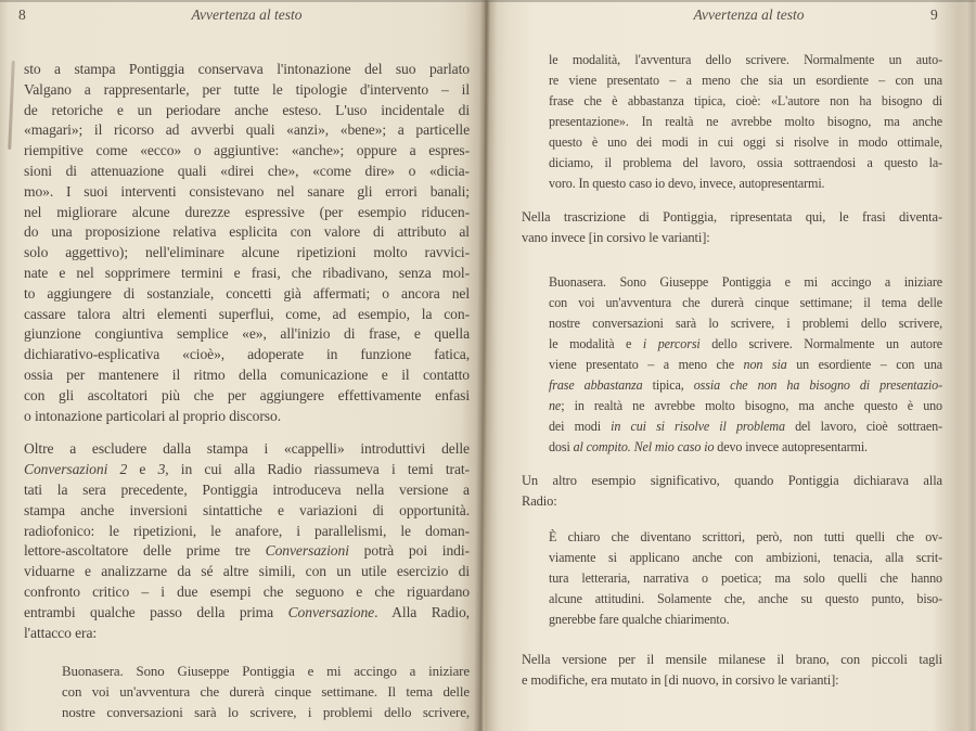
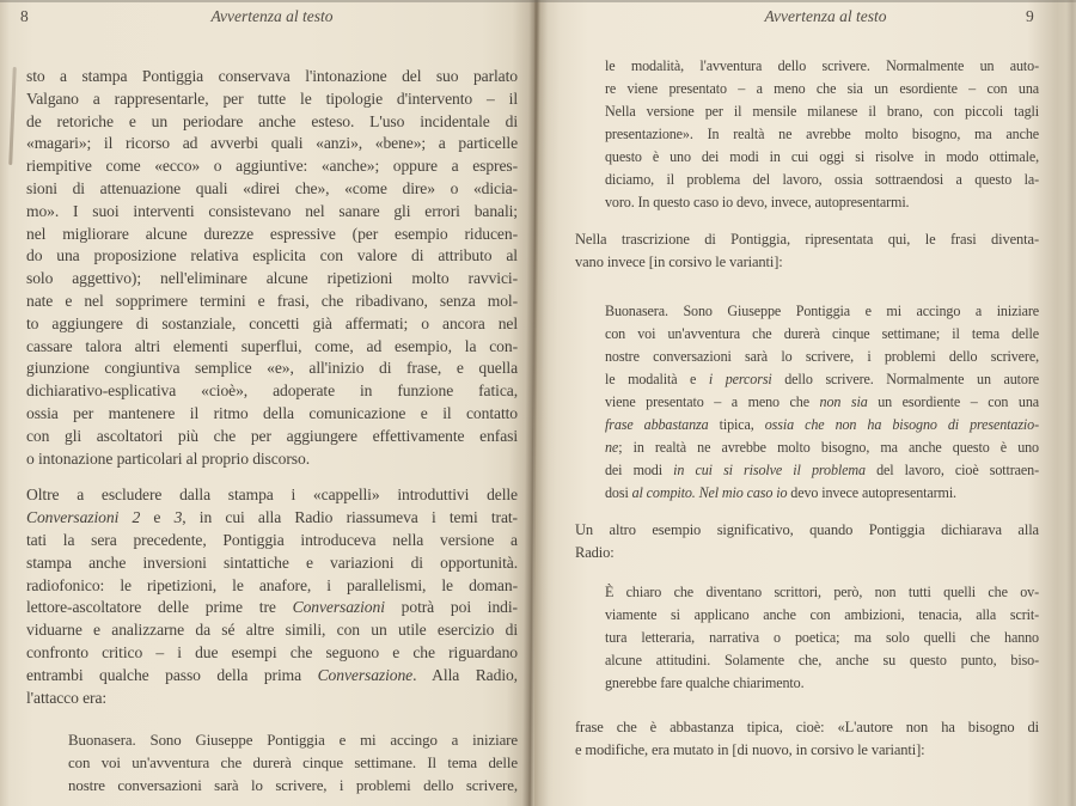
  8
  Avvertenza al testo
  Avvertenza al testo
  9
  sto a stampa Pontiggia conservava l'intonazione del suo parlato
  Valgano a rappresentarle, per tutte le tipologie d'intervento – il
  de retoriche e un periodare anche esteso. L'uso incidentale di
  «magari»; il ricorso ad avverbi quali «anzi», «bene»; a particelle
  riempitive come «ecco» o aggiuntive: «anche»; oppure a espres-
  sioni di attenuazione quali «direi che», «come dire» o «dicia-
  mo». I suoi interventi consistevano nel sanare gli errori banali;
  nel migliorare alcune durezze espressive (per esempio riducen-
  do una proposizione relativa esplicita con valore di attributo al
  solo aggettivo); nell'eliminare alcune ripetizioni molto ravvici-
  nate e nel sopprimere termini e frasi, che ribadivano, senza mol-
  to aggiungere di sostanziale, concetti già affermati; o ancora nel
  cassare talora altri elementi superflui, come, ad esempio, la con-
  giunzione congiuntiva semplice «e», all'inizio di frase, e quella
  dichiarativo-esplicativa «cioè», adoperate in funzione fatica,
  ossia per mantenere il ritmo della comunicazione e il contatto
  con gli ascoltatori più che per aggiungere effettivamente enfasi
  o intonazione particolari al proprio discorso.
  Oltre a escludere dalla stampa i «cappelli» introduttivi delle
  Conversazioni 2 e 3, in cui alla Radio riassumeva i temi trat-
  tati la sera precedente, Pontiggia introduceva nella versione a
  stampa anche inversioni sintattiche e variazioni di opportunità.
  radiofonico: le ripetizioni, le anafore, i parallelismi, le doman-
  lettore-ascoltatore delle prime tre Conversazioni potrà poi indi-
  viduarne e analizzarne da sé altre simili, con un utile esercizio di
  confronto critico – i due esempi che seguono e che riguardano
  entrambi qualche passo della prima Conversazione. Alla Radio,
  l'attacco era:
  Buonasera. Sono Giuseppe Pontiggia e mi accingo a iniziare
  con voi un'avventura che durerà cinque settimane. Il tema delle
  nostre conversazioni sarà lo scrivere, i problemi dello scrivere,
  le modalità, l'avventura dello scrivere. Normalmente un auto-
  re viene presentato – a meno che sia un esordiente – con una
- frase che è abbastanza tipica, cioè: «L'autore non ha bisogno di
+ Nella versione per il mensile milanese il brano, con piccoli tagli
  presentazione». In realtà ne avrebbe molto bisogno, ma anche
  questo è uno dei modi in cui oggi si risolve in modo ottimale,
  diciamo, il problema del lavoro, ossia sottraendosi a questo la-
  voro. In questo caso io devo, invece, autopresentarmi.
  Nella trascrizione di Pontiggia, ripresentata qui, le frasi diventa-
  vano invece [in corsivo le varianti]:
  Buonasera. Sono Giuseppe Pontiggia e mi accingo a iniziare
  con voi un'avventura che durerà cinque settimane; il tema delle
  nostre conversazioni sarà lo scrivere, i problemi dello scrivere,
  le modalità e i percorsi dello scrivere. Normalmente un autore
  viene presentato – a meno che non sia un esordiente – con una
  frase abbastanza tipica, ossia che non ha bisogno di presentazio-
  ne; in realtà ne avrebbe molto bisogno, ma anche questo è uno
  dei modi in cui si risolve il problema del lavoro, cioè sottraen-
  dosi al compito. Nel mio caso io devo invece autopresentarmi.
  Un altro esempio significativo, quando Pontiggia dichiarava alla
  Radio:
  È chiaro che diventano scrittori, però, non tutti quelli che ov-
  viamente si applicano anche con ambizioni, tenacia, alla scrit-
  tura letteraria, narrativa o poetica; ma solo quelli che hanno
  alcune attitudini. Solamente che, anche su questo punto, biso-
  gnerebbe fare qualche chiarimento.
- Nella versione per il mensile milanese il brano, con piccoli tagli
+ frase che è abbastanza tipica, cioè: «L'autore non ha bisogno di
  e modifiche, era mutato in [di nuovo, in corsivo le varianti]:
